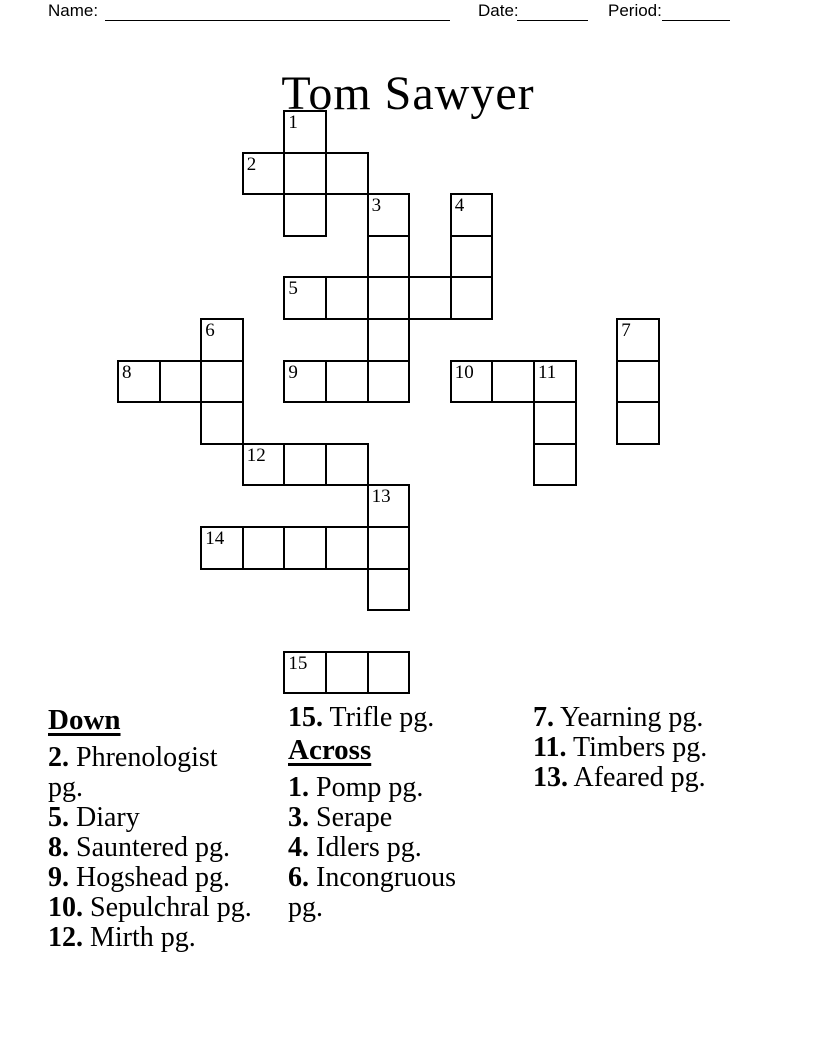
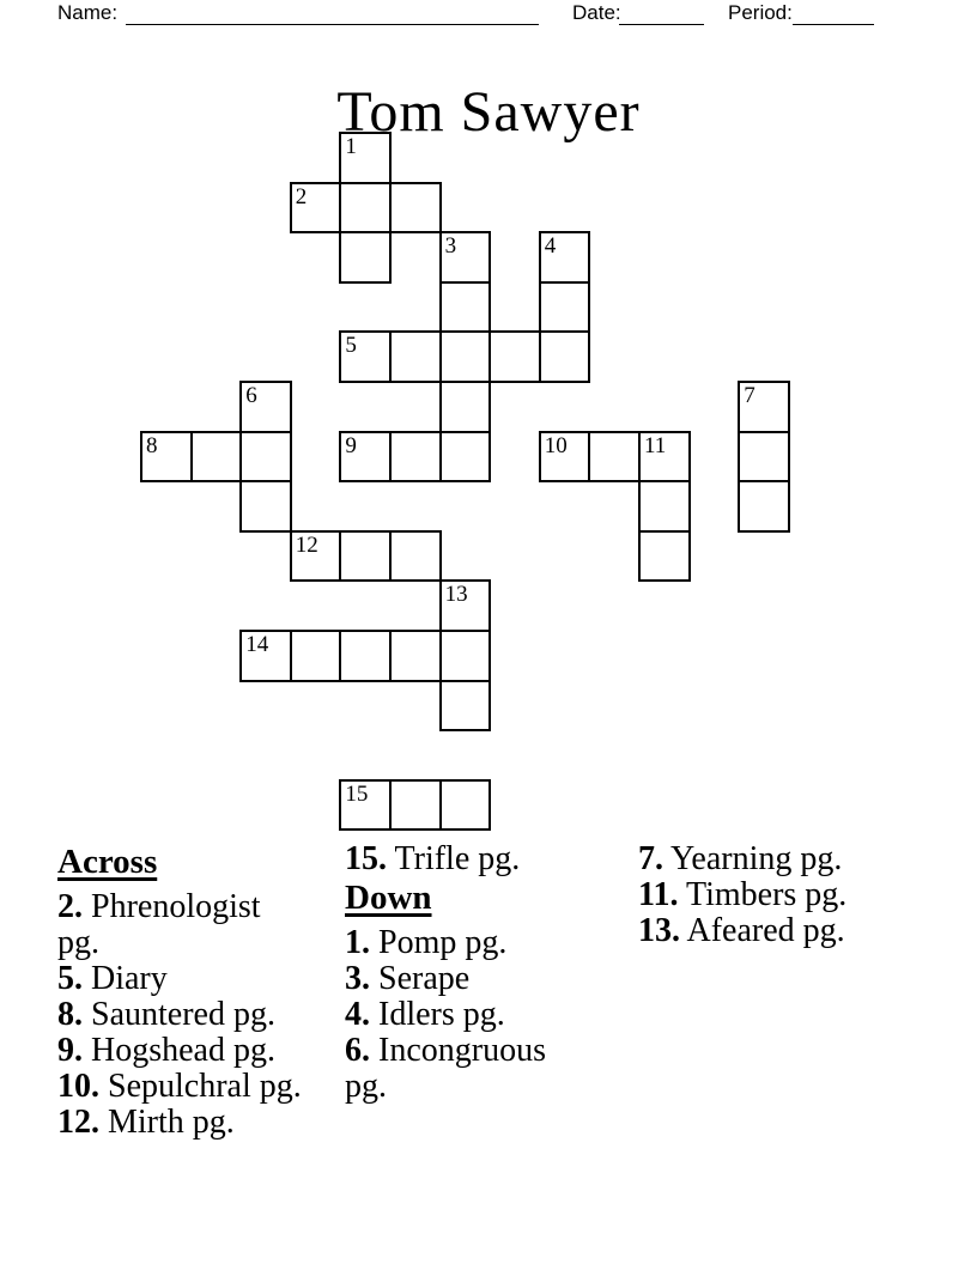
  Name:
  Date:
  Period:
  Tom Sawyer
  1
  2
  3
  4
  5
  6
  7
  8
  9
  10
  11
  12
  13
  14
  15
- Down
+ Across
  2. Phrenologist pg.
  5. Diary
  8. Sauntered pg.
  9. Hogshead pg.
  10. Sepulchral pg.
  12. Mirth pg.
  15. Trifle pg.
- Across
+ Down
  1. Pomp pg.
  3. Serape
  4. Idlers pg.
  6. Incongruous pg.
  7. Yearning pg.
  11. Timbers pg.
  13. Afeared pg.
